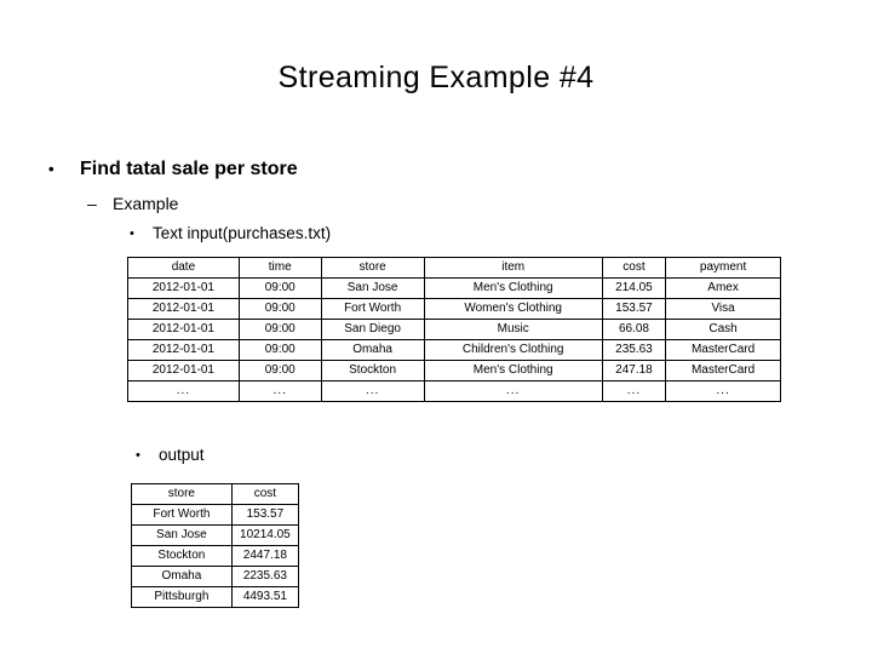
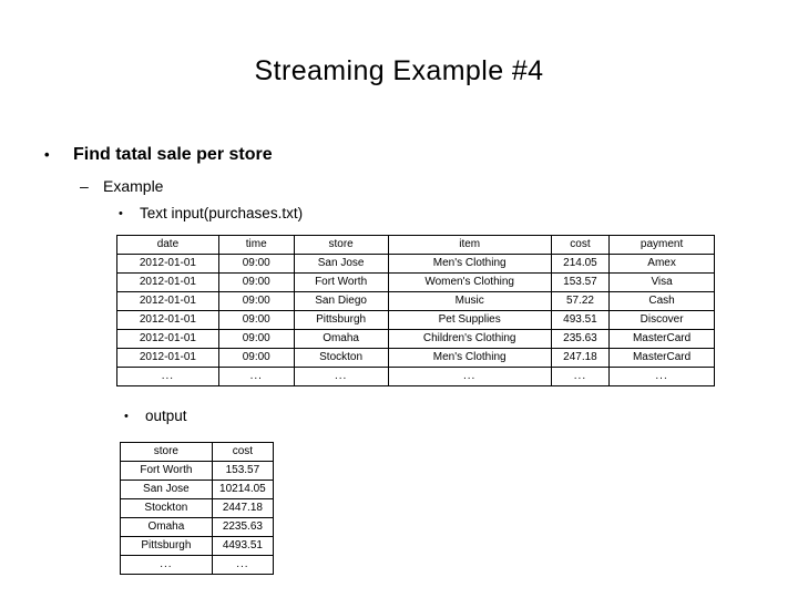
  Streaming Example #4
  •
  Find tatal sale per store
  –
  Example
  •
  Text input(purchases.txt)
  date	time	store	item	cost	payment
  2012-01-01	09:00	San Jose	Men's Clothing	214.05	Amex
  2012-01-01	09:00	Fort Worth	Women's Clothing	153.57	Visa
- 2012-01-01	09:00	San Diego	Music	66.08	Cash
+ 2012-01-01	09:00	San Diego	Music	57.22	Cash
+ 2012-01-01	09:00	Pittsburgh	Pet Supplies	493.51	Discover
  2012-01-01	09:00	Omaha	Children's Clothing	235.63	MasterCard
  2012-01-01	09:00	Stockton	Men's Clothing	247.18	MasterCard
  ...	...	...	...	...	...
  •
  output
  store	cost
  Fort Worth	153.57
  San Jose	10214.05
  Stockton	2447.18
  Omaha	2235.63
  Pittsburgh	4493.51
+ ...	...
